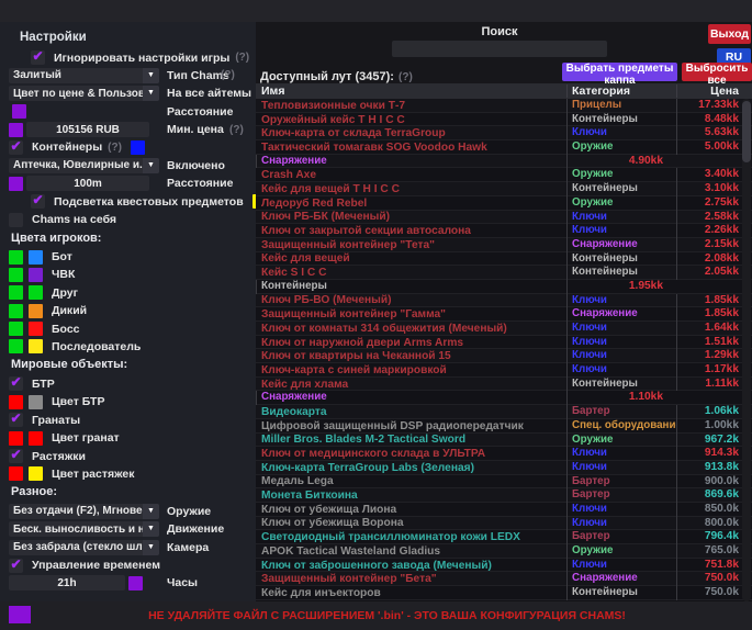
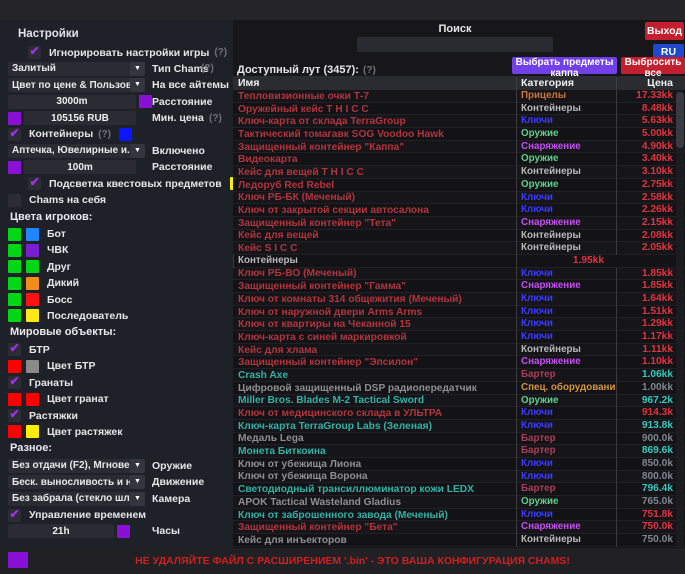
  Настройки
  ✔
  Игнорировать настройки игры
  (?)
  Залитый
  Тип Chams
  (?)
  Цвет по цене & Пользов
  На все айтемы
+ 3000m
  Расстояние
  105156 RUB
  Мин. цена
  (?)
  ✔
  Контейнеры
  (?)
  Аптечка, Ювелирные и.
  Включено
  100m
  Расстояние
  ✔
  Подсветка квестовых предметов
  Chams на себя
  Цвета игроков:
  Бот
  ЧВК
  Друг
  Дикий
  Босс
  Последователь
  Мировые объекты:
  ✔
  БТР
  Цвет БТР
  ✔
  Гранаты
  Цвет гранат
  ✔
  Растяжки
  Цвет растяжек
  Разное:
  Без отдачи (F2), Мгнове
  Оружие
  Беск. выносливость и н
  Движение
  Без забрала (стекло шл
  Камера
  ✔
  Управление временем
  21h
  Часы
  Поиск
  Выход
  RU
  Доступный лут (3457):
  (?)
  Выбрать предметы каппа
  Выбросить все
  Имя
  Категория
  Цена
  Тепловизионные очки Т-7
  Прицелы
  17.33kk
  Оружейный кейс T H I C C
  Контейнеры
  8.48kk
  Ключ-карта от склада TerraGroup
  Ключи
  5.63kk
  Тактический томагавк SOG Voodoo Hawk
  Оружие
  5.00kk
+ Защищенный контейнер "Каппа"
  Снаряжение
  4.90kk
- Crash Axe
+ Видеокарта
  Оружие
  3.40kk
  Кейс для вещей T H I C C
  Контейнеры
  3.10kk
  Ледоруб Red Rebel
  Оружие
  2.75kk
  Ключ РБ-БК (Меченый)
  Ключи
  2.58kk
  Ключ от закрытой секции автосалона
  Ключи
  2.26kk
  Защищенный контейнер "Тета"
  Снаряжение
  2.15kk
  Кейс для вещей
  Контейнеры
  2.08kk
  Кейс S I C C
  Контейнеры
  2.05kk
  Контейнеры
  1.95kk
  Ключ РБ-ВО (Меченый)
  Ключи
  1.85kk
  Защищенный контейнер "Гамма"
  Снаряжение
  1.85kk
  Ключ от комнаты 314 общежития (Меченый)
  Ключи
  1.64kk
  Ключ от наружной двери Arms Arms
  Ключи
  1.51kk
  Ключ от квартиры на Чеканной 15
  Ключи
  1.29kk
  Ключ-карта с синей маркировкой
  Ключи
  1.17kk
  Кейс для хлама
  Контейнеры
  1.11kk
+ Защищенный контейнер "Эпсилон"
  Снаряжение
  1.10kk
- Видеокарта
+ Crash Axe
  Бартер
  1.06kk
  Цифровой защищенный DSP радиопередатчик
  Спец. оборудовани
  1.00kk
  Miller Bros. Blades M-2 Tactical Sword
  Оружие
  967.2k
  Ключ от медицинского склада в УЛЬТРА
  Ключи
  914.3k
  Ключ-карта TerraGroup Labs (Зеленая)
  Ключи
  913.8k
  Медаль Lega
  Бартер
  900.0k
  Монета Биткоина
  Бартер
  869.6k
  Ключ от убежища Лиона
  Ключи
  850.0k
  Ключ от убежища Ворона
  Ключи
  800.0k
  Светодиодный трансиллюминатор кожи LEDX
  Бартер
  796.4k
  APOK Tactical Wasteland Gladius
  Оружие
  765.0k
  Ключ от заброшенного завода (Меченый)
  Ключи
  751.8k
  Защищенный контейнер "Бета"
  Снаряжение
  750.0k
  Кейс для инъекторов
  Контейнеры
  750.0k
  НЕ УДАЛЯЙТЕ ФАЙЛ С РАСШИРЕНИЕМ '.bin' - ЭТО ВАША КОНФИГУРАЦИЯ CHAMS!
